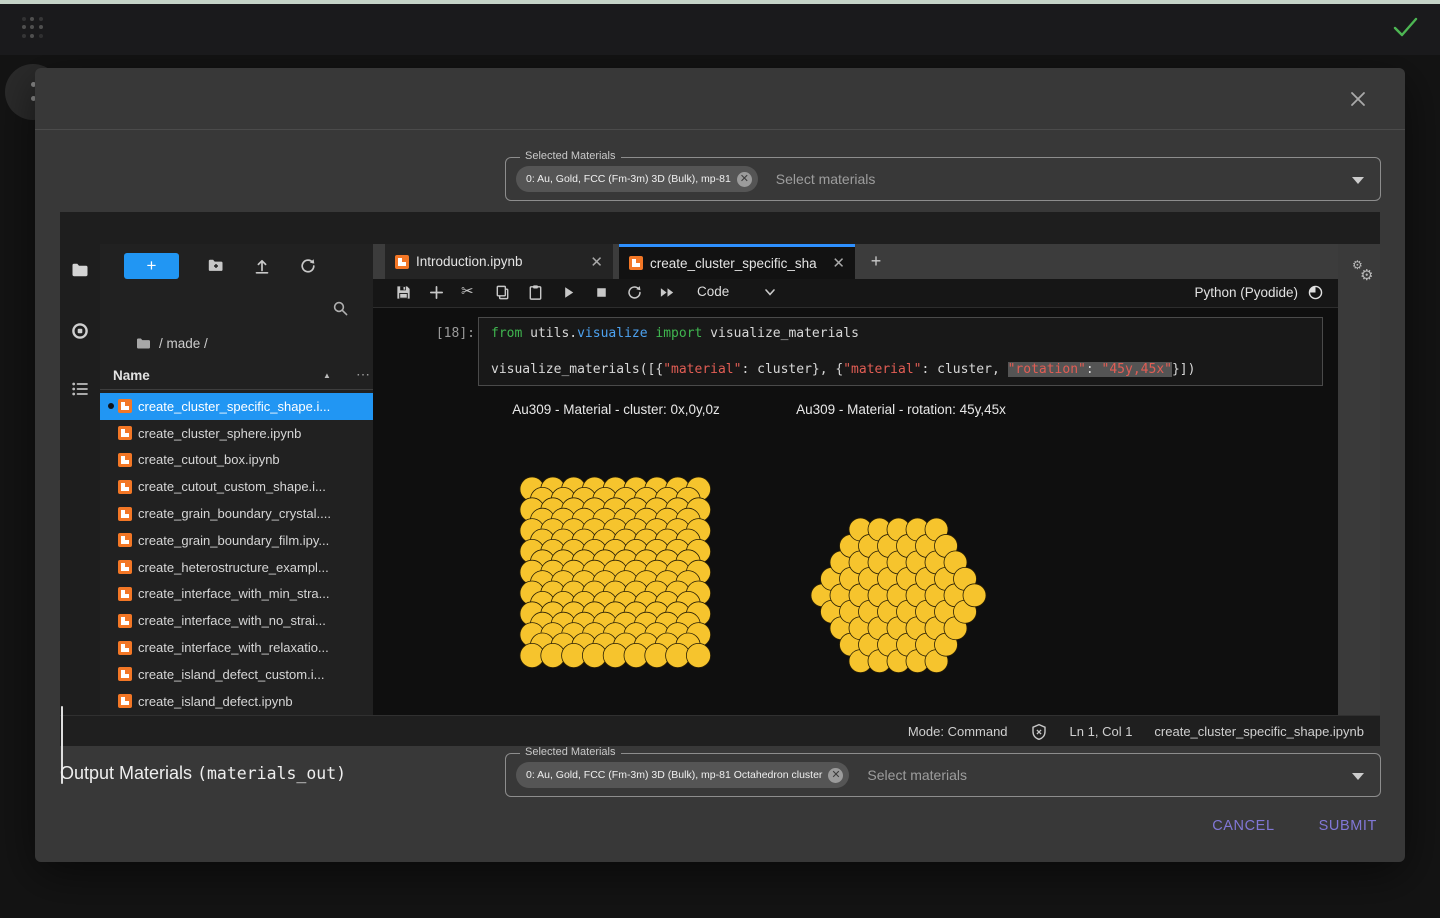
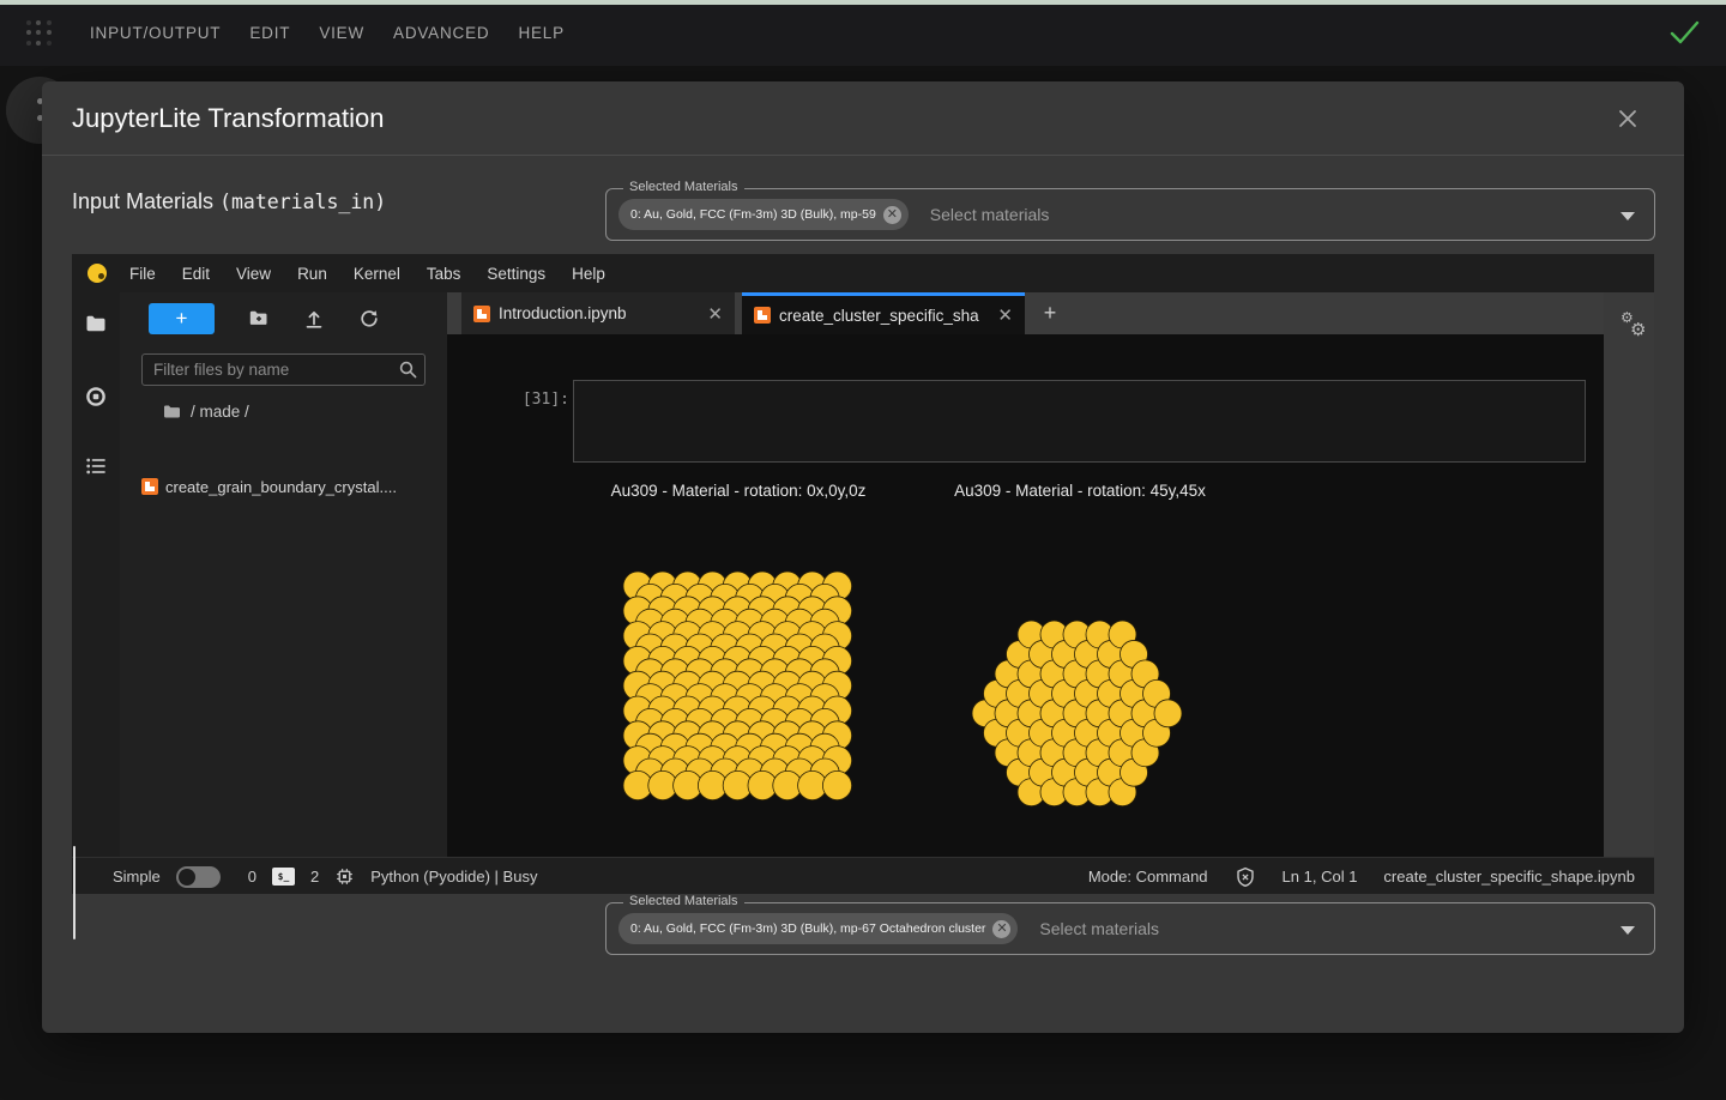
+ INPUT/OUTPUT
+ EDIT
+ VIEW
+ ADVANCED
+ HELP
+ JupyterLite Transformation
+ Input Materials (materials_in)
  Selected Materials
- 0: Au, Gold, FCC (Fm-3m) 3D (Bulk), mp-81
+ 0: Au, Gold, FCC (Fm-3m) 3D (Bulk), mp-59
  ✕
  Select materials
+ File
+ Edit
+ View
+ Run
+ Kernel
+ Tabs
+ Settings
+ Help
  +
+ Filter files by name
  / made /
- Name
- ▲
- ⋯
- create_cluster_specific_shape.i...
- create_cluster_sphere.ipynb
- create_cutout_box.ipynb
- create_cutout_custom_shape.i...
  create_grain_boundary_crystal....
- create_grain_boundary_film.ipy...
- create_heterostructure_exampl...
- create_interface_with_min_stra...
- create_interface_with_no_strai...
- create_interface_with_relaxatio...
- create_island_defect_custom.i...
- create_island_defect.ipynb
  Introduction.ipynb
  ✕
  create_cluster_specific_sha
  ✕
  +
  ⚙
  ⚙
- ✂
- Code
- Python (Pyodide)
- [18]:
+ [31]:
- from utils.visualize import visualize_materials
- visualize_materials([{"material": cluster}, {"material": cluster, "rotation": "45y,45x"}])
- Au309 - Material - cluster: 0x,0y,0z
+ Au309 - Material - rotation: 0x,0y,0z
  Au309 - Material - rotation: 45y,45x
+ Simple
+ 0
+ $_
+ 2
+ Python (Pyodide) | Busy
  Mode: Command
  Ln 1, Col 1
  create_cluster_specific_shape.ipynb
- Output Materials (materials_out)
  Selected Materials
- 0: Au, Gold, FCC (Fm-3m) 3D (Bulk), mp-81 Octahedron cluster
+ 0: Au, Gold, FCC (Fm-3m) 3D (Bulk), mp-67 Octahedron cluster
  ✕
  Select materials
- CANCEL
- SUBMIT
